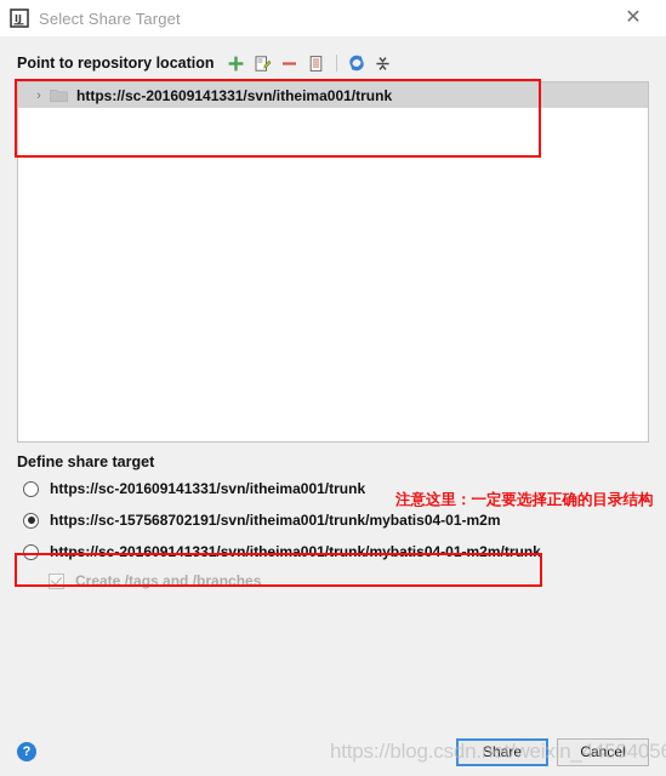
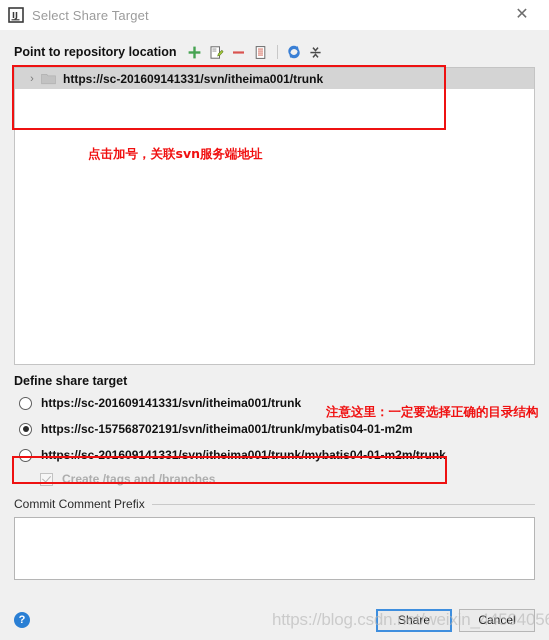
  IJ
  Select Share Target
  ✕
  Point to repository location
  ›
  https://sc-201609141331/svn/itheima001/trunk
  Define share target
  https://sc-201609141331/svn/itheima001/trunk
  https://sc-157568702191/svn/itheima001/trunk/mybatis04-01-m2m
  https://sc-201609141331/svn/itheima001/trunk/mybatis04-01-m2m/trunk
  Create /tags and /branches
+ Commit Comment Prefix
+ 点击加号，关联svn服务端地址
  注意这里：一定要选择正确的目录结构
  ?
  Share
  Cancel
  https://blog.csdn.net/weixin_4450405
